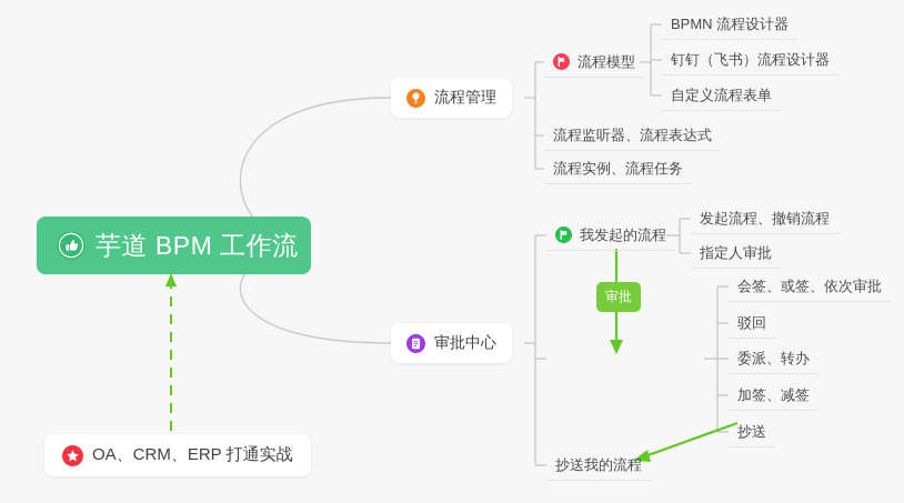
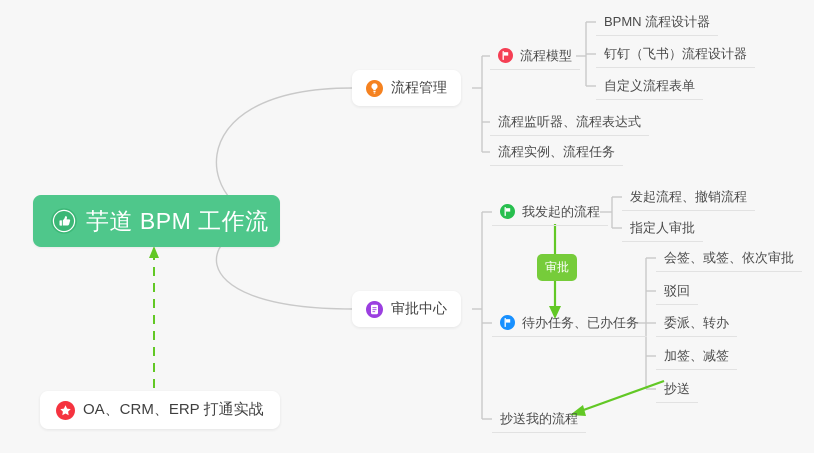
  芋道 BPM 工作流
  流程管理
  流程模型
  BPMN 流程设计器
  钉钉（飞书）流程设计器
  自定义流程表单
  流程监听器、流程表达式
  流程实例、流程任务
  审批中心
  我发起的流程
  发起流程、撤销流程
  指定人审批
+ 待办任务、已办任务
  会签、或签、依次审批
  驳回
  委派、转办
  加签、减签
  抄送
  抄送我的流程
  审批
  OA、CRM、ERP 打通实战
